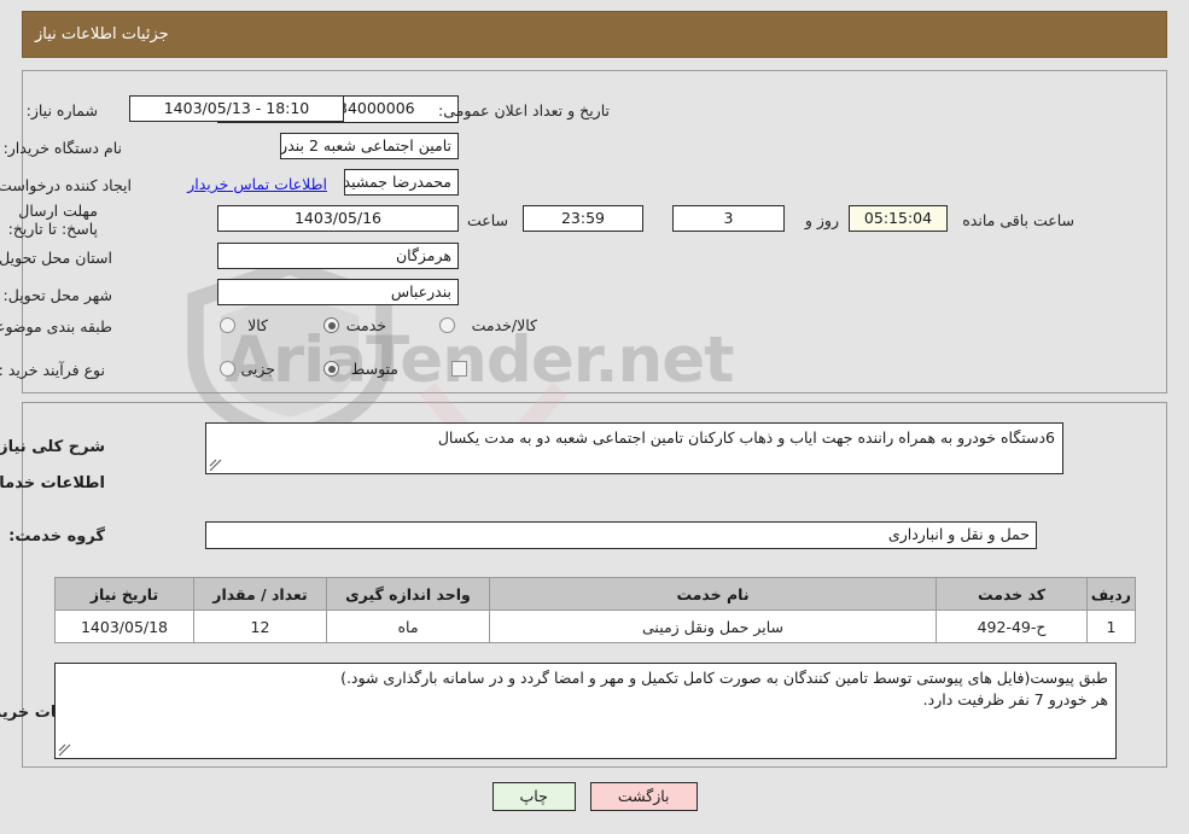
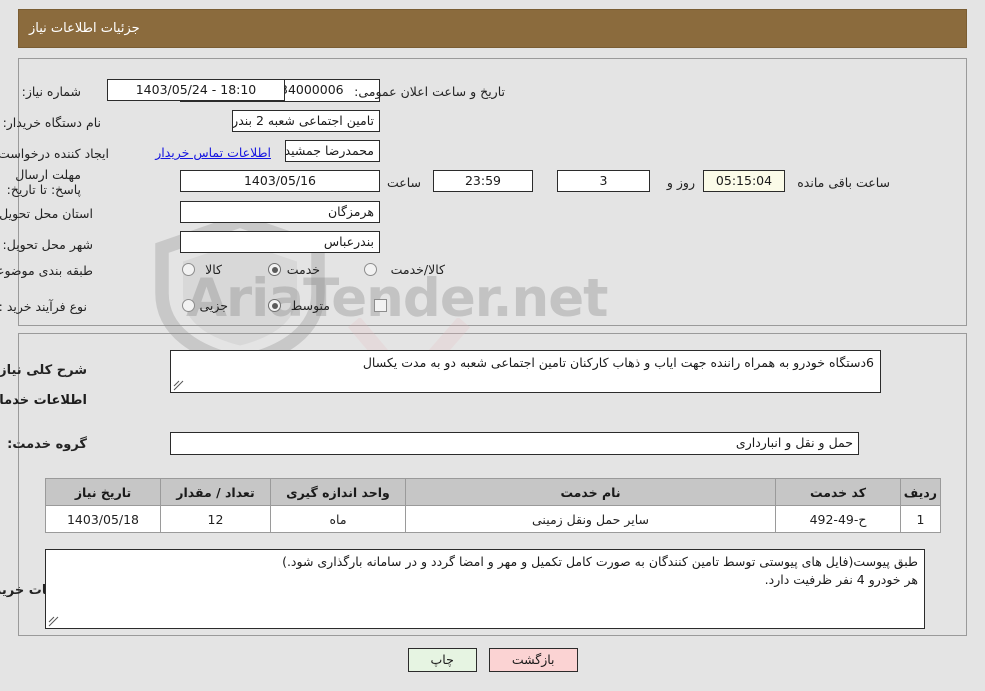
  AriaTeder.net
  جزئیات اطلاعات نیاز
  شماره نیاز:
- تاریخ و تعداد اعلان عمومی:
+ تاریخ و ساعت اعلان عمومی:
- 1403/05/13 - 18:10
+ 1403/05/24 - 18:10
  نام دستگاه خریدار:
  تامین اجتماعی شعبه 2 بندر
  ایجاد کننده درخواست
  اطلاعات تماس خریدار
  مهلت ارسال پاسخ: تا تاریخ:
  1403/05/16
  ساعت
  23:59
  3
  روز و
  05:15:04
  ساعت باقی مانده
  استان محل تحویل
  هرمزگان
  شهر محل تحویل:
  بندرعباس
  طبقه بندی موضوع
  کالا
  خدمت
  کالا/خدمت
  نوع فرآیند خرید :
  جزیی
  متوسط
  شرح کلی نیاز
  6دستگاه خودرو به همراه راننده جهت ایاب و ذهاب کارکنان تامین اجتماعی شعبه دو به مدت یکسال
  گروه خدمت:
  حمل و نقل و انبارداری
  ردیف	کد خدمت	نام خدمت	واحد اندازه گیری	تعداد / مقدار	تاریخ نیاز
  1	ح-49-492	سایر حمل ونقل زمینی	ماه	12	1403/05/18
  طبق پیوست(فایل های پیوستی توسط تامین کنندگان به صورت کامل تکمیل و مهر و امضا گردد و در سامانه بارگذاری شود.)
- هر خودرو 7 نفر ظرفیت دارد.
+ هر خودرو 4 نفر ظرفیت دارد.
  بازگشت
  چاپ
